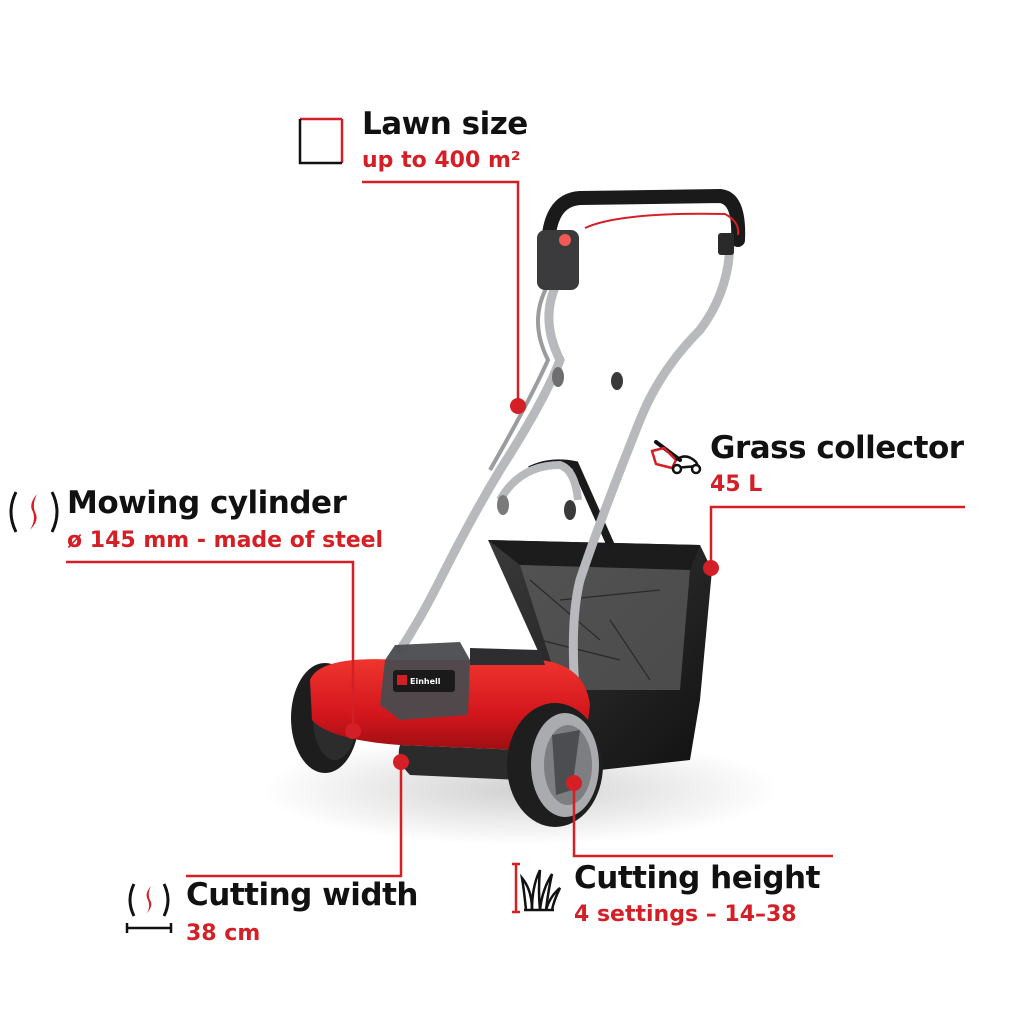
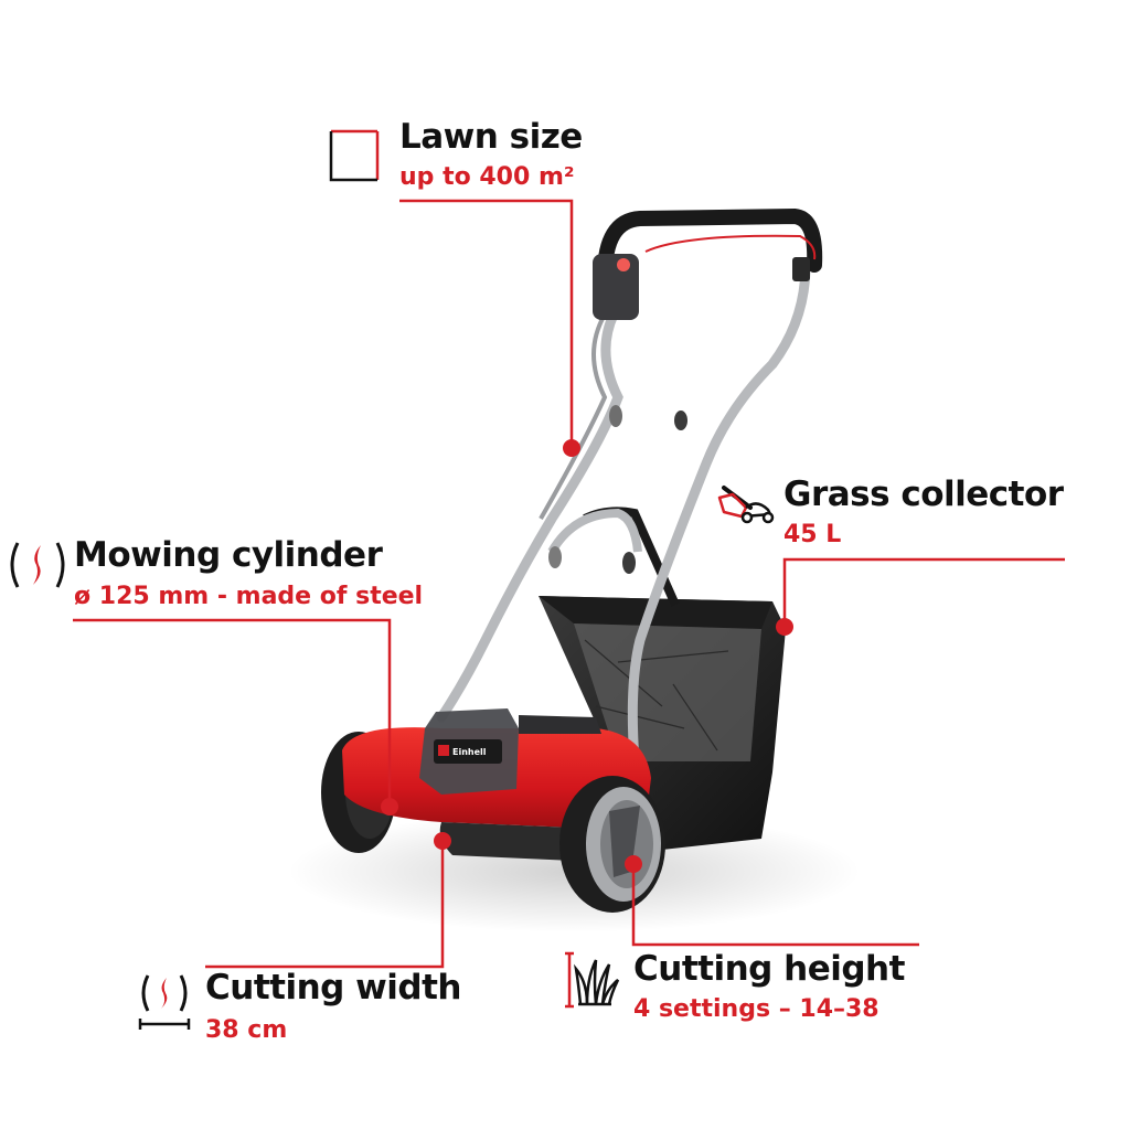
  Einhell
  Lawn size
  up to 400 m²
  Mowing cylinder
- ø 145 mm - made of steel
+ ø 125 mm - made of steel
  Grass collector
  45 L
  Cutting width
  38 cm
  Cutting height
  4 settings – 14–38
